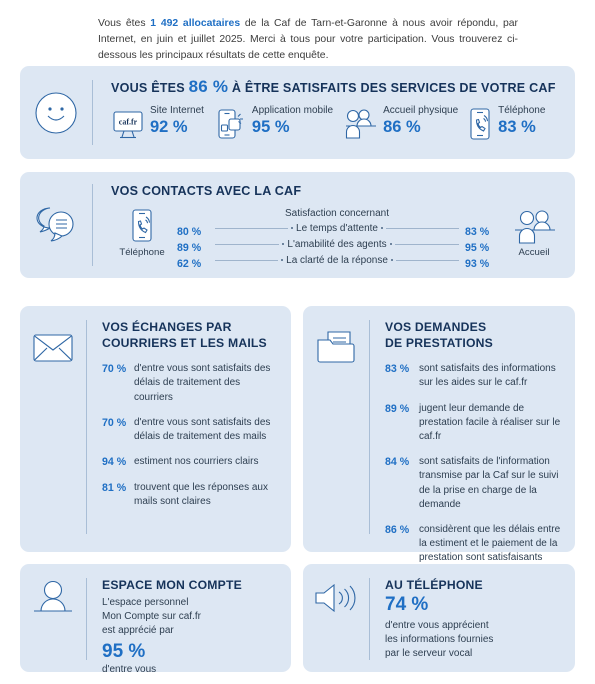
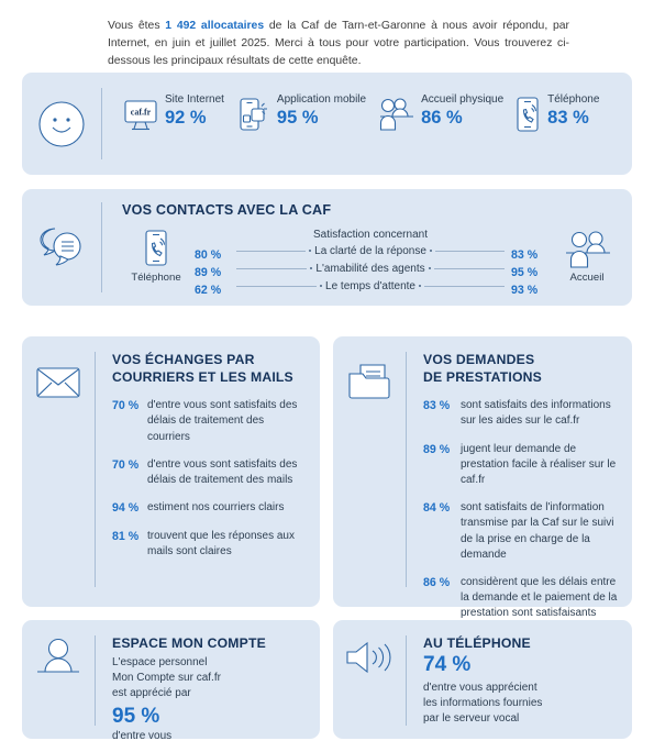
  Vous êtes 1 492 allocataires de la Caf de Tarn-et-Garonne à nous avoir répondu, par Internet, en juin et juillet 2025. Merci à tous pour votre participation. Vous trouverez ci-dessous les principaux résultats de cette enquête.
- VOUS ÊTES 86 % À ÊTRE SATISFAITS DES SERVICES DE VOTRE CAF
  caf.fr
  Site Internet
  92 %
  Application mobile
  95 %
  Accueil physique
  86 %
  Téléphone
  83 %
  VOS CONTACTS AVEC LA CAF
  Téléphone
  80 %
  89 %
  62 %
  Satisfaction concernant
- Le temps d'attente
+ La clarté de la réponse
  L'amabilité des agents
- La clarté de la réponse
+ Le temps d'attente
  83 %
  95 %
  93 %
  Accueil
  VOS ÉCHANGES PAR
  COURRIERS ET LES MAILS
  70 %
  d'entre vous sont satisfaits des délais de traitement des courriers
  70 %
  d'entre vous sont satisfaits des délais de traitement des mails
  94 %
  estiment nos courriers clairs
  81 %
  trouvent que les réponses aux mails sont claires
  VOS DEMANDES
  DE PRESTATIONS
  83 %
  sont satisfaits des informations sur les aides sur le caf.fr
  89 %
  jugent leur demande de prestation facile à réaliser sur le caf.fr
  84 %
  sont satisfaits de l'information transmise par la Caf sur le suivi de la prise en charge de la demande
  86 %
- considèrent que les délais entre la estiment et le paiement de la prestation sont satisfaisants
+ considèrent que les délais entre la demande et le paiement de la prestation sont satisfaisants
  ESPACE MON COMPTE
  L'espace personnel
  Mon Compte sur caf.fr
  est apprécié par
  95 %
  d'entre vous
  AU TÉLÉPHONE
  74 %
  d'entre vous apprécient
  les informations fournies
  par le serveur vocal
